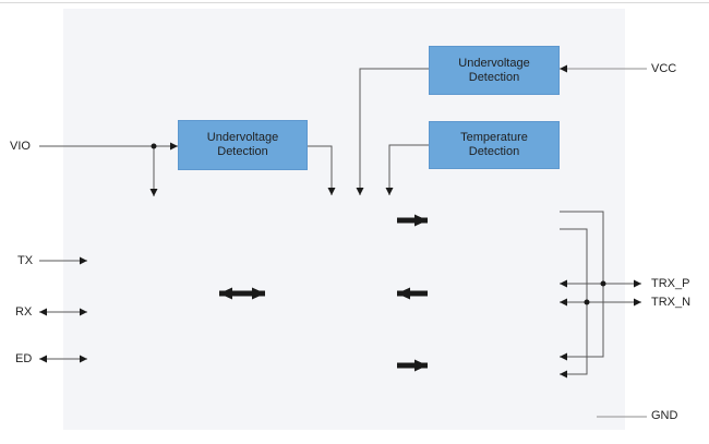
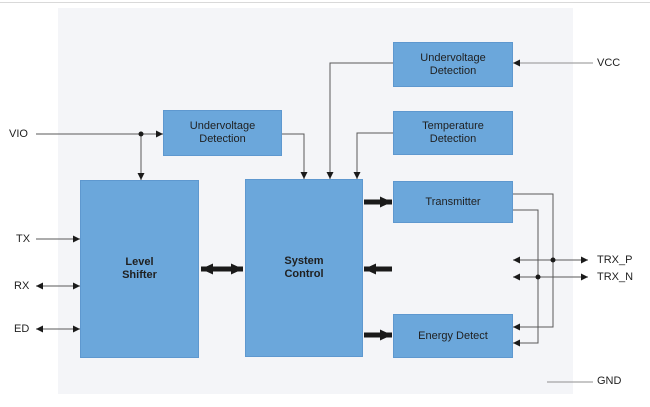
  Undervoltage
  Detection
  Undervoltage
  Detection
  Temperature
  Detection
+ Level
+ Shifter
+ System
+ Control
+ Transmitter
+ Energy Detect
  VIO
  TX
  RX
  ED
  VCC
  TRX_P
  TRX_N
  GND
